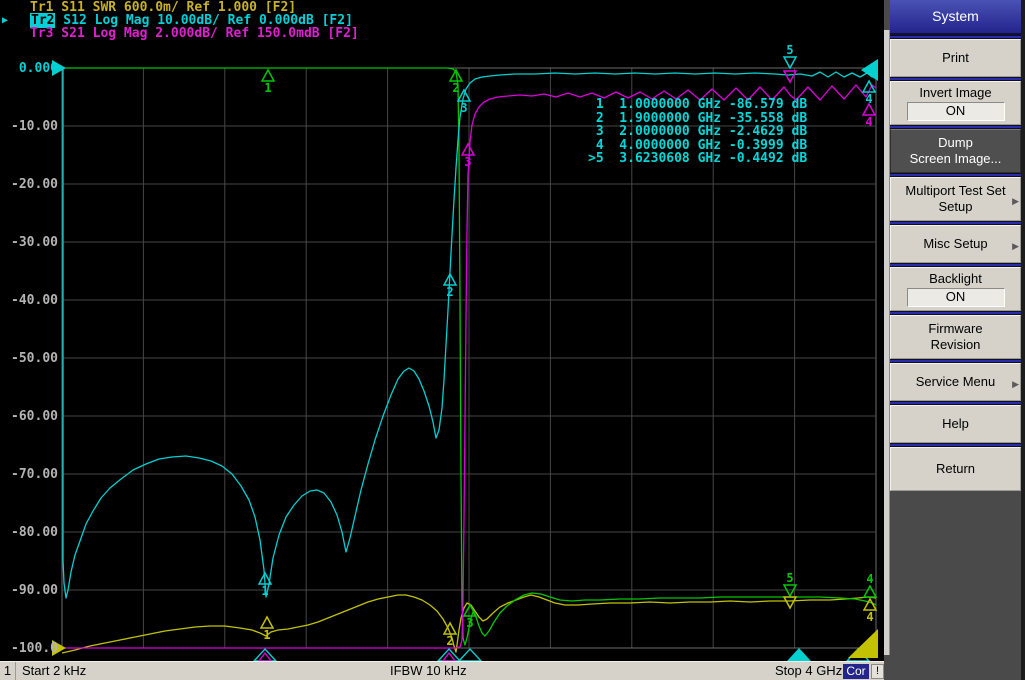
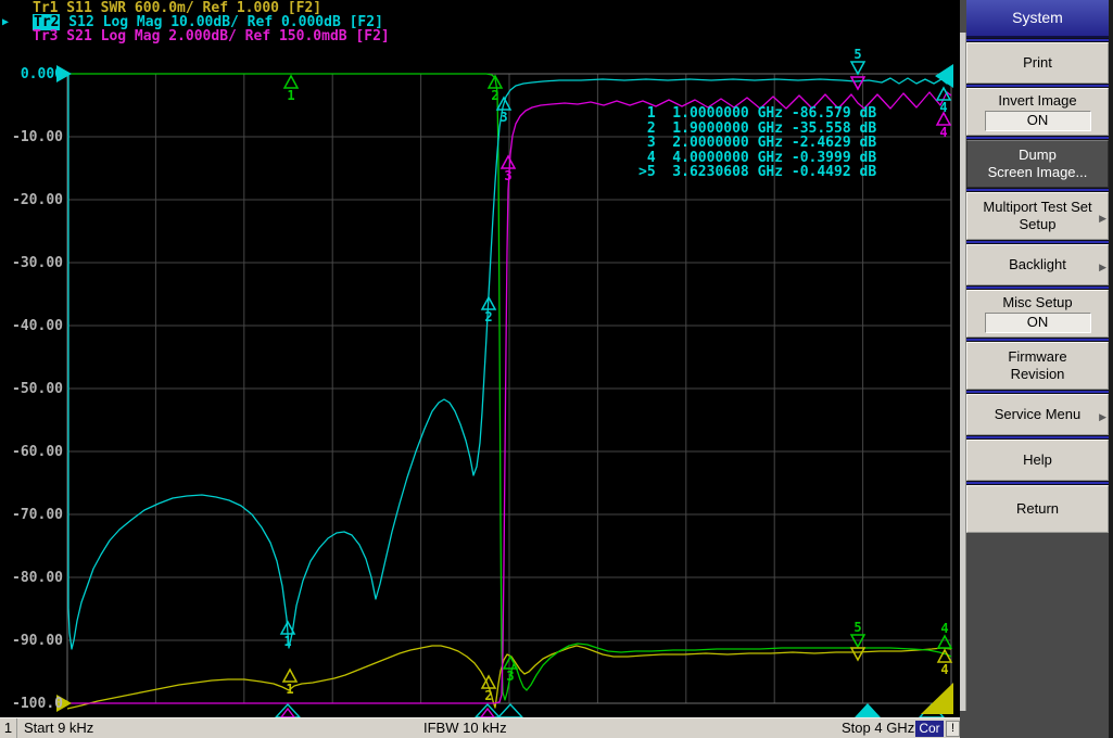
  1
  2
  1
  2
  3
  3
  5
  4
  4
  5
  4
  4
  1
  2
  3
  Tr1 S11 SWR 600.0m/ Ref 1.000 [F2]
  ▶
  Tr2 S12 Log Mag 10.00dB/ Ref 0.000dB [F2]
  Tr3 S21 Log Mag 2.000dB/ Ref 150.0mdB [F2]
  0.000
  -10.00
  -20.00
  -30.00
  -40.00
  -50.00
  -60.00
  -70.00
  -80.00
  -90.00
  -100.0
  1 1.0000000 GHz -86.579 dB
  2 1.9000000 GHz -35.558 dB
  3 2.0000000 GHz -2.4629 dB
  4 4.0000000 GHz -0.3999 dB
  >5 3.6230608 GHz -0.4492 dB
  1
- Start 2 kHz
+ Start 9 kHz
  IFBW 10 kHz
  Stop 4 GHz
  Cor
  !
  System
  Print
  Invert Image
  ON
  Dump
  Screen Image...
  Multiport Test Set
  Setup
  ▶
- Misc Setup
+ Backlight
  ▶
- Backlight
+ Misc Setup
  ON
  Firmware
  Revision
  Service Menu
  ▶
  Help
  Return
